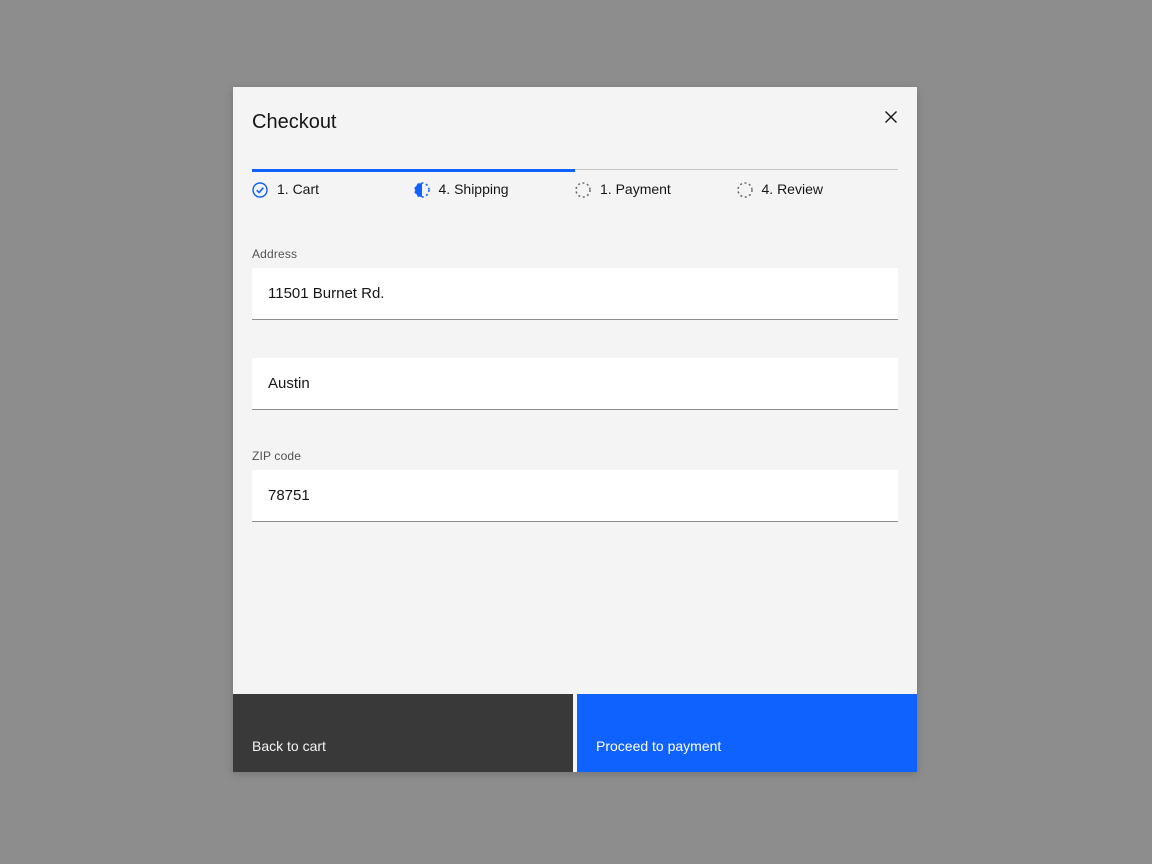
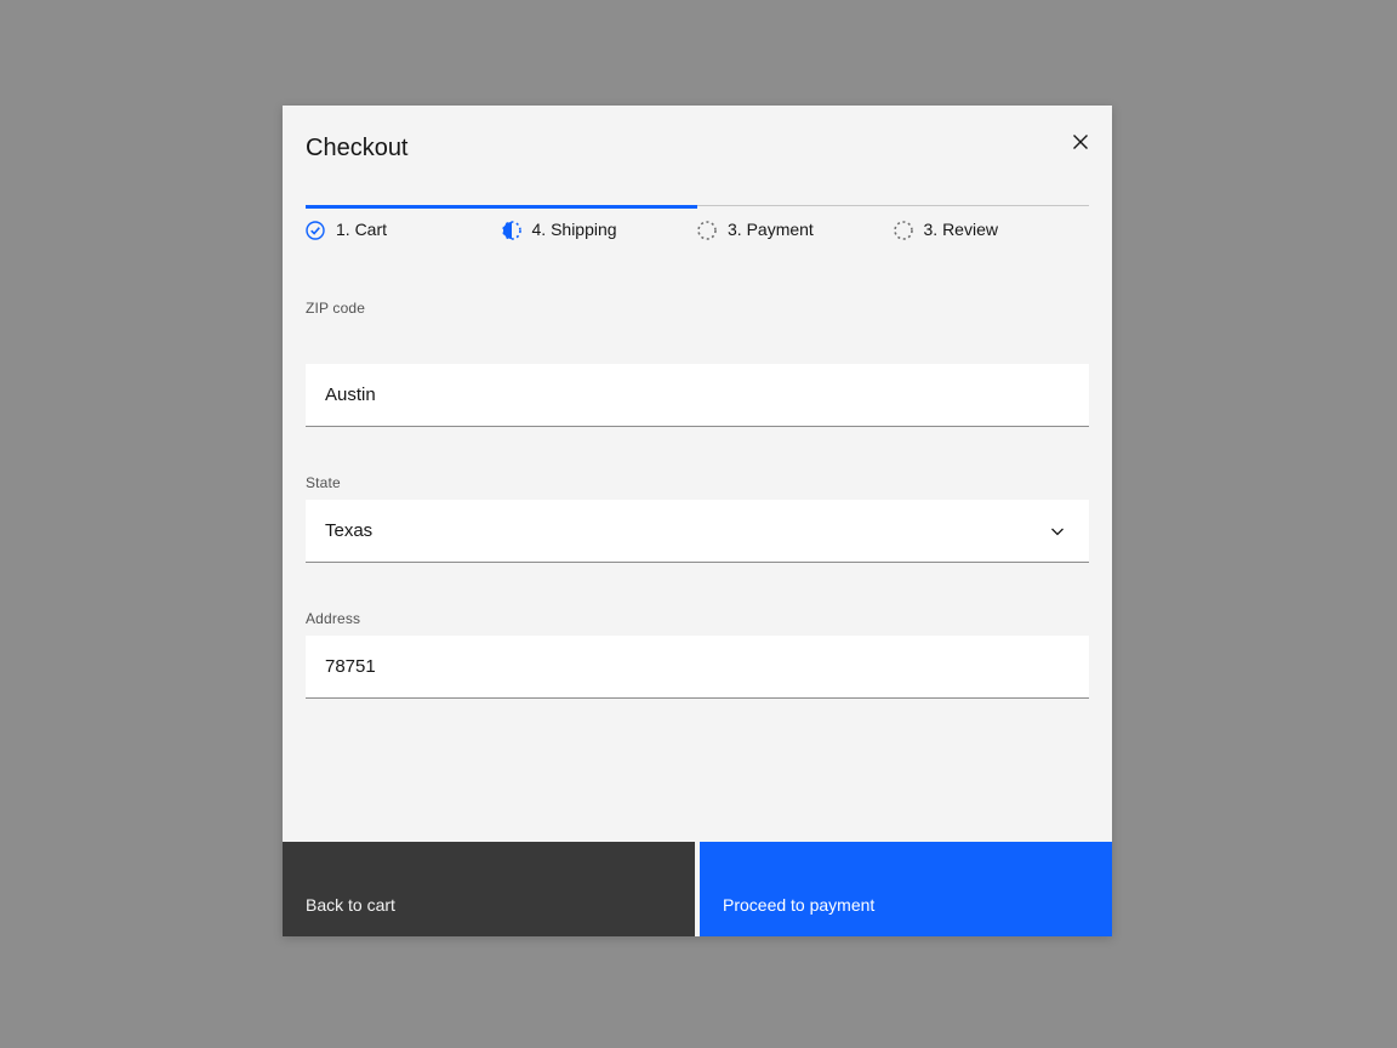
  Checkout
  1. Cart
  4. Shipping
- 1. Payment
+ 3. Payment
- 4. Review
+ 3. Review
- Address
+ ZIP code
- 11501 Burnet Rd.
  Austin
+ State
+ Texas
- ZIP code
+ Address
  78751
  Back to cart
  Proceed to payment
